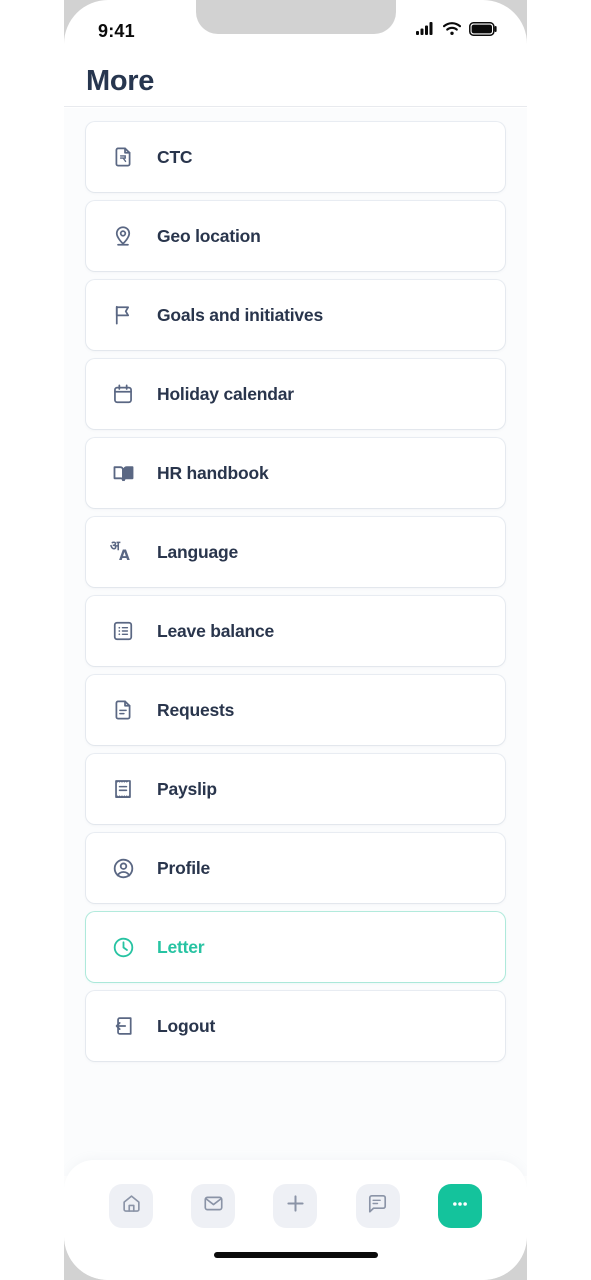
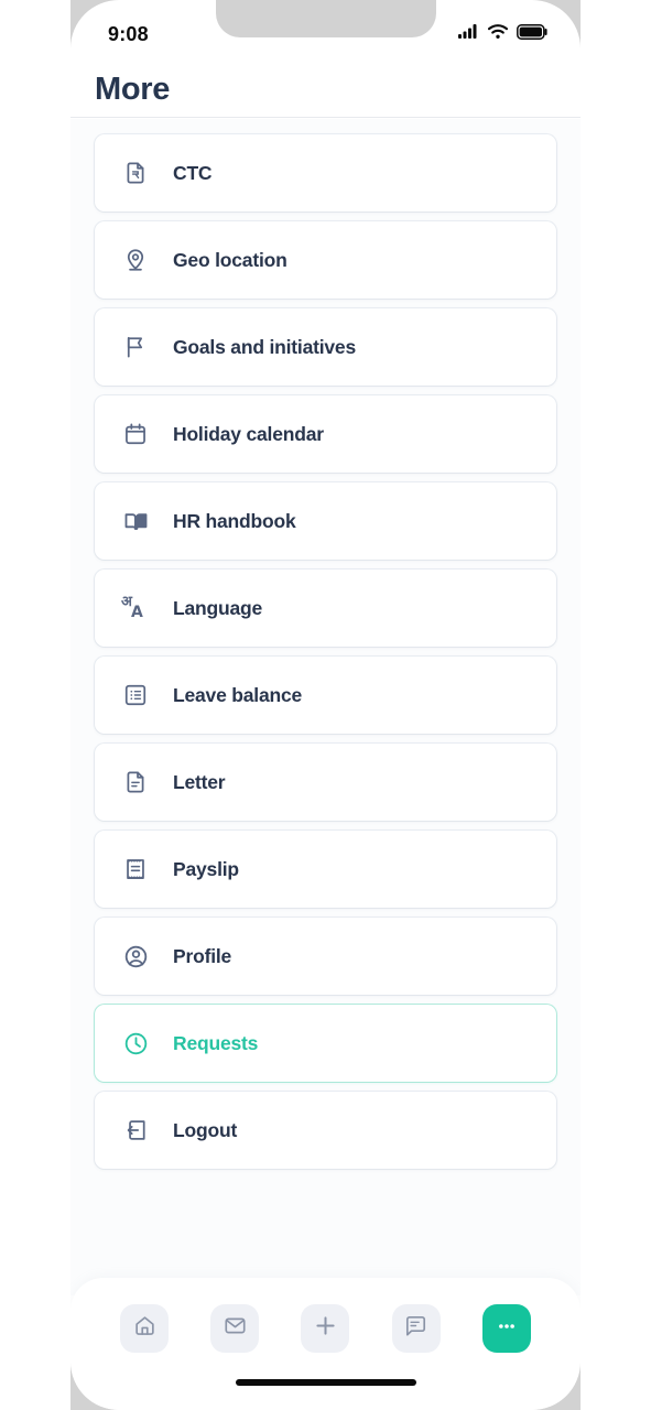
- 9:41
+ 9:08
  More
  CTC
  Geo location
  Goals and initiatives
  Holiday calendar
  HR handbook
  अ
  A
  Language
  Leave balance
- Requests
+ Letter
  Payslip
  Profile
- Letter
+ Requests
  Logout
